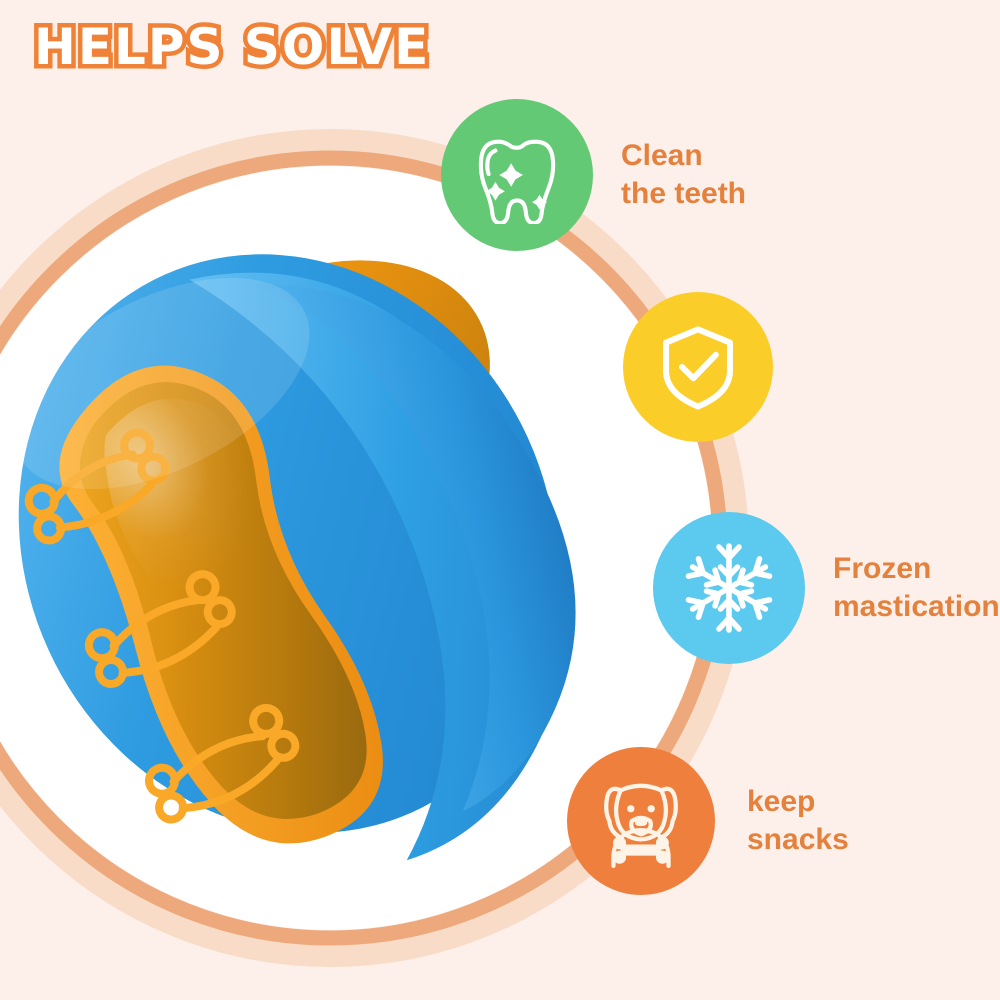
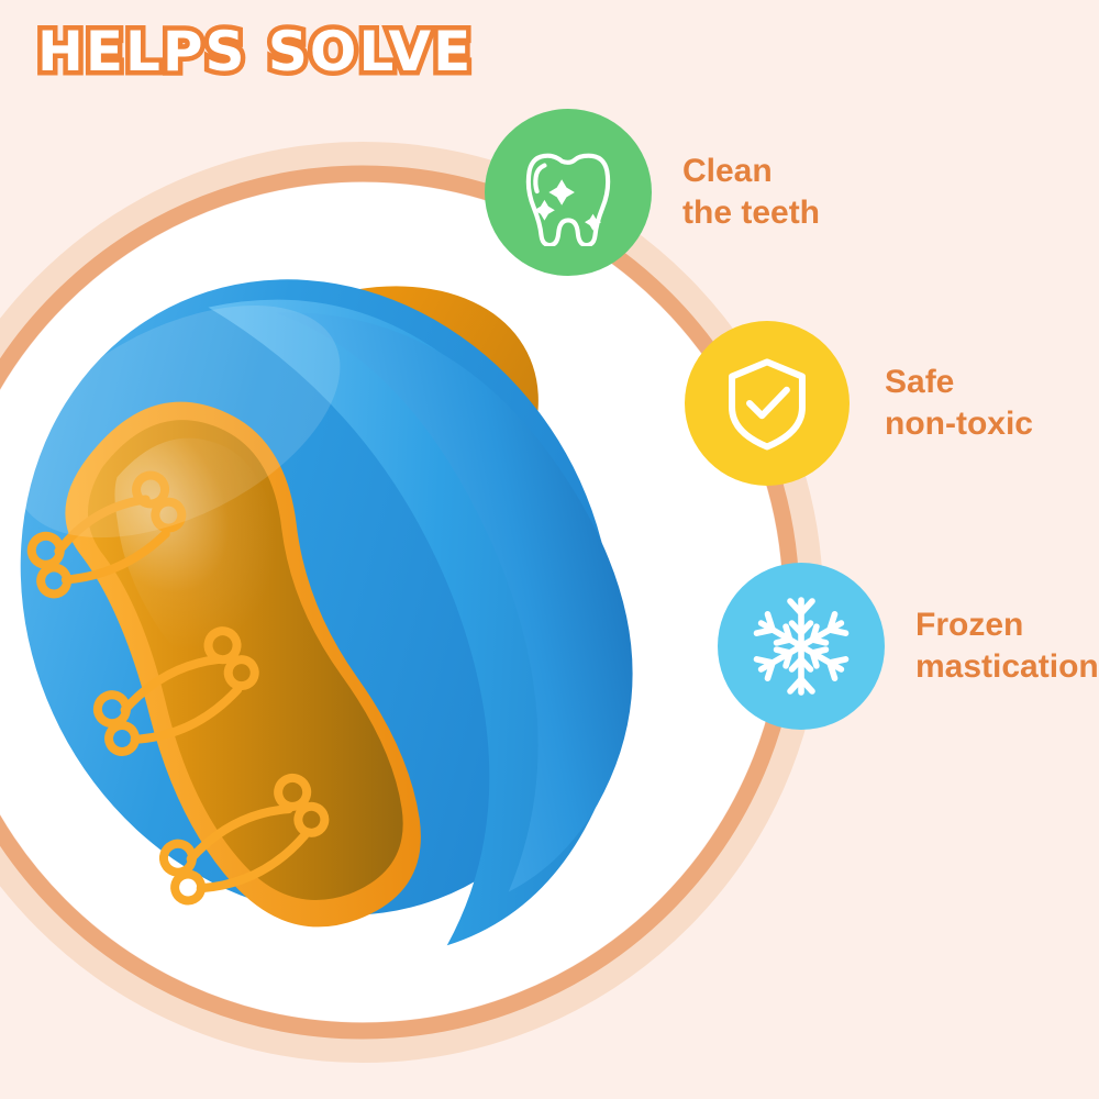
  HELPS SOLVE
  Clean
  the teeth
+ Safe
+ non-toxic
  Frozen
  mastication
- keep
- snacks
